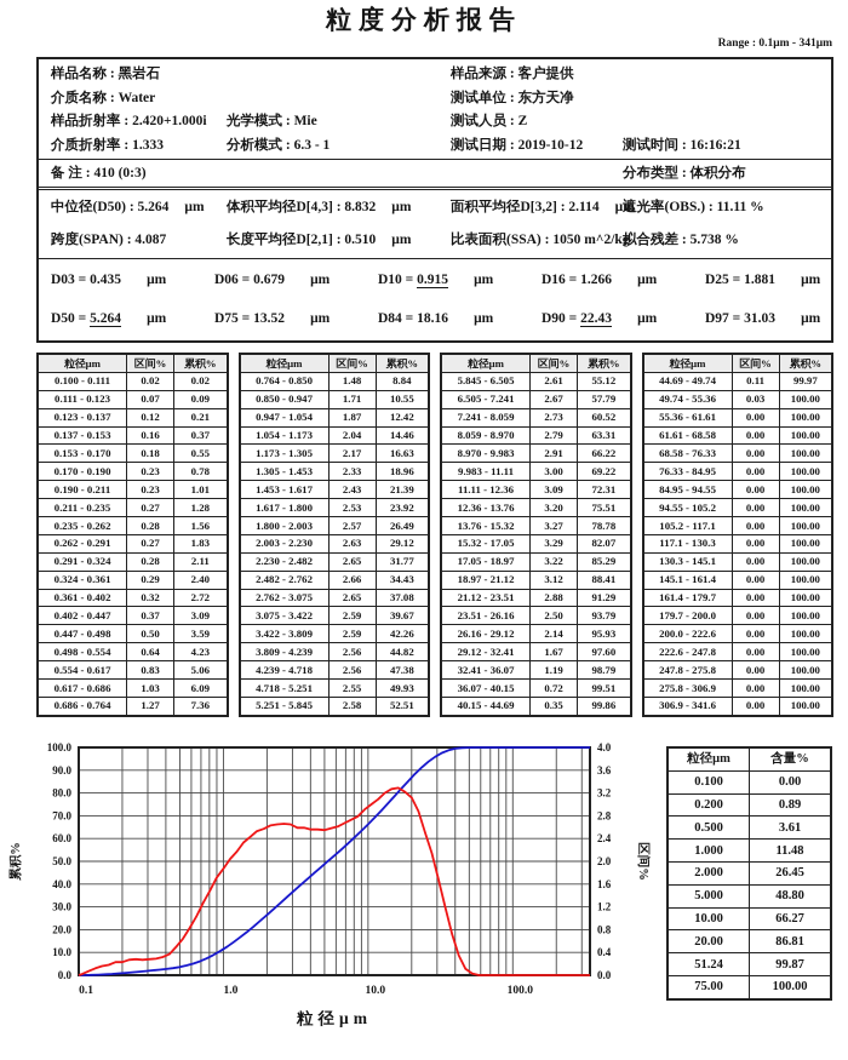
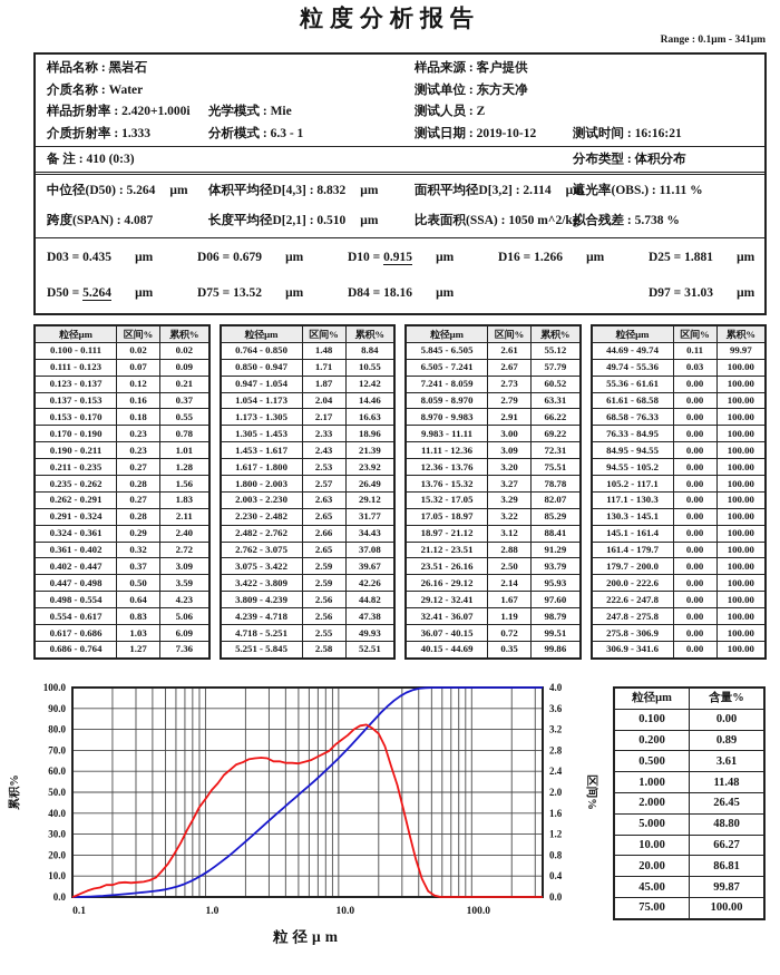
  粒度分析报告
  Range : 0.1μm - 341μm
  样品名称 : 黑岩石
  样品来源 : 客户提供
  介质名称 : Water
  测试单位 : 东方天净
  样品折射率 : 2.420+1.000i
  光学模式 : Mie
  测试人员 : Z
  介质折射率 : 1.333
  分析模式 : 6.3 - 1
  测试日期 : 2019-10-12
  测试时间 : 16:16:21
  备 注 : 410 (0:3)
  分布类型 : 体积分布
  中位径(D50) : 5.264 μm
  体积平均径D[4,3] : 8.832 μm
  面积平均径D[3,2] : 2.114 μm
  遮光率(OBS.) : 11.11 %
  跨度(SPAN) : 4.087
  长度平均径D[2,1] : 0.510 μm
  比表面积(SSA) : 1050 m^2/kg
  拟合残差 : 5.738 %
  D03 = 0.435 μm
  D06 = 0.679 μm
  D10 = 0.915 μm
  D16 = 1.266 μm
  D25 = 1.881 μm
  D50 = 5.264 μm
  D75 = 13.52 μm
  D84 = 18.16 μm
- D90 = 22.43 μm
  D97 = 31.03 μm
  粒径μm	区间%	累积%
  0.100 - 0.111	0.02	0.02
  0.111 - 0.123	0.07	0.09
  0.123 - 0.137	0.12	0.21
  0.137 - 0.153	0.16	0.37
  0.153 - 0.170	0.18	0.55
  0.170 - 0.190	0.23	0.78
  0.190 - 0.211	0.23	1.01
  0.211 - 0.235	0.27	1.28
  0.235 - 0.262	0.28	1.56
  0.262 - 0.291	0.27	1.83
  0.291 - 0.324	0.28	2.11
  0.324 - 0.361	0.29	2.40
  0.361 - 0.402	0.32	2.72
  0.402 - 0.447	0.37	3.09
  0.447 - 0.498	0.50	3.59
  0.498 - 0.554	0.64	4.23
  0.554 - 0.617	0.83	5.06
  0.617 - 0.686	1.03	6.09
  0.686 - 0.764	1.27	7.36
  粒径μm	区间%	累积%
  0.764 - 0.850	1.48	8.84
  0.850 - 0.947	1.71	10.55
  0.947 - 1.054	1.87	12.42
  1.054 - 1.173	2.04	14.46
  1.173 - 1.305	2.17	16.63
  1.305 - 1.453	2.33	18.96
  1.453 - 1.617	2.43	21.39
  1.617 - 1.800	2.53	23.92
  1.800 - 2.003	2.57	26.49
  2.003 - 2.230	2.63	29.12
  2.230 - 2.482	2.65	31.77
  2.482 - 2.762	2.66	34.43
  2.762 - 3.075	2.65	37.08
  3.075 - 3.422	2.59	39.67
  3.422 - 3.809	2.59	42.26
  3.809 - 4.239	2.56	44.82
  4.239 - 4.718	2.56	47.38
  4.718 - 5.251	2.55	49.93
  5.251 - 5.845	2.58	52.51
  粒径μm	区间%	累积%
  5.845 - 6.505	2.61	55.12
  6.505 - 7.241	2.67	57.79
  7.241 - 8.059	2.73	60.52
  8.059 - 8.970	2.79	63.31
  8.970 - 9.983	2.91	66.22
  9.983 - 11.11	3.00	69.22
  11.11 - 12.36	3.09	72.31
  12.36 - 13.76	3.20	75.51
  13.76 - 15.32	3.27	78.78
  15.32 - 17.05	3.29	82.07
  17.05 - 18.97	3.22	85.29
  18.97 - 21.12	3.12	88.41
  21.12 - 23.51	2.88	91.29
  23.51 - 26.16	2.50	93.79
  26.16 - 29.12	2.14	95.93
  29.12 - 32.41	1.67	97.60
  32.41 - 36.07	1.19	98.79
  36.07 - 40.15	0.72	99.51
  40.15 - 44.69	0.35	99.86
  粒径μm	区间%	累积%
  44.69 - 49.74	0.11	99.97
  49.74 - 55.36	0.03	100.00
  55.36 - 61.61	0.00	100.00
  61.61 - 68.58	0.00	100.00
  68.58 - 76.33	0.00	100.00
  76.33 - 84.95	0.00	100.00
  84.95 - 94.55	0.00	100.00
  94.55 - 105.2	0.00	100.00
  105.2 - 117.1	0.00	100.00
  117.1 - 130.3	0.00	100.00
  130.3 - 145.1	0.00	100.00
  145.1 - 161.4	0.00	100.00
  161.4 - 179.7	0.00	100.00
  179.7 - 200.0	0.00	100.00
  200.0 - 222.6	0.00	100.00
  222.6 - 247.8	0.00	100.00
  247.8 - 275.8	0.00	100.00
  275.8 - 306.9	0.00	100.00
  306.9 - 341.6	0.00	100.00
  0.0
  10.0
  20.0
  30.0
  40.0
  50.0
  60.0
  70.0
  80.0
  90.0
  100.0
  0.0
  0.4
  0.8
  1.2
  1.6
  2.0
  2.4
  2.8
  3.2
  3.6
  4.0
  0.1
  1.0
  10.0
  100.0
  粒径μm
  粒径μm	含量%
  0.100	0.00
  0.200	0.89
  0.500	3.61
  1.000	11.48
  2.000	26.45
  5.000	48.80
  10.00	66.27
  20.00	86.81
- 51.24	99.87
+ 45.00	99.87
  75.00	100.00
